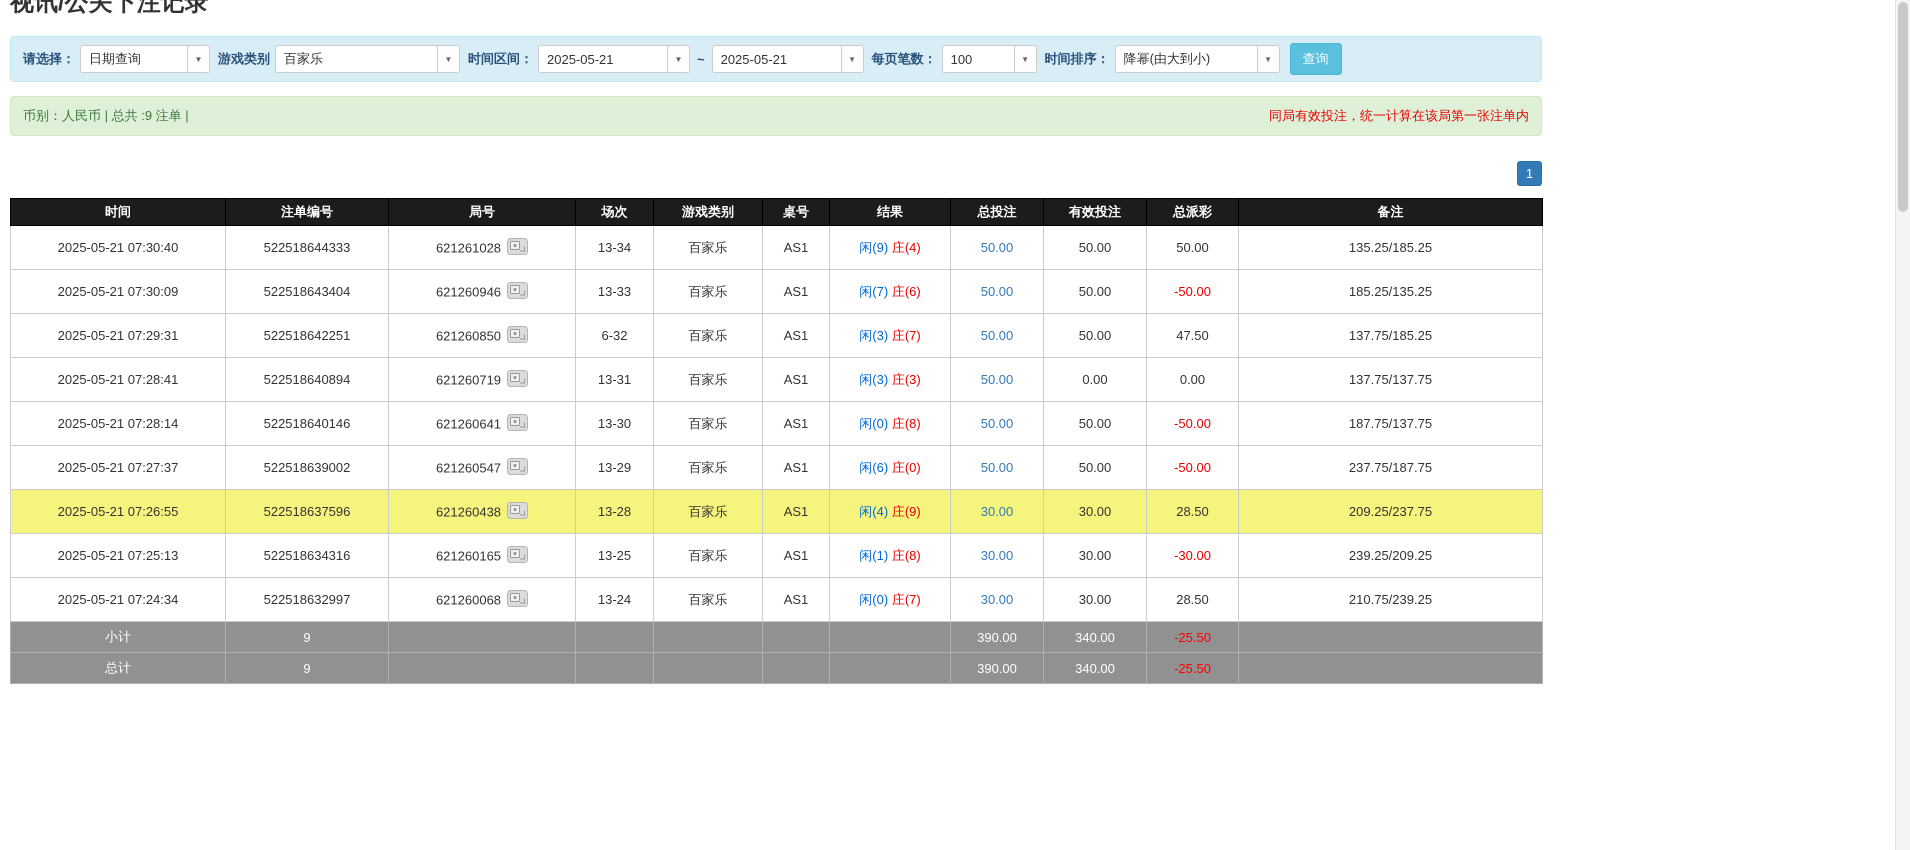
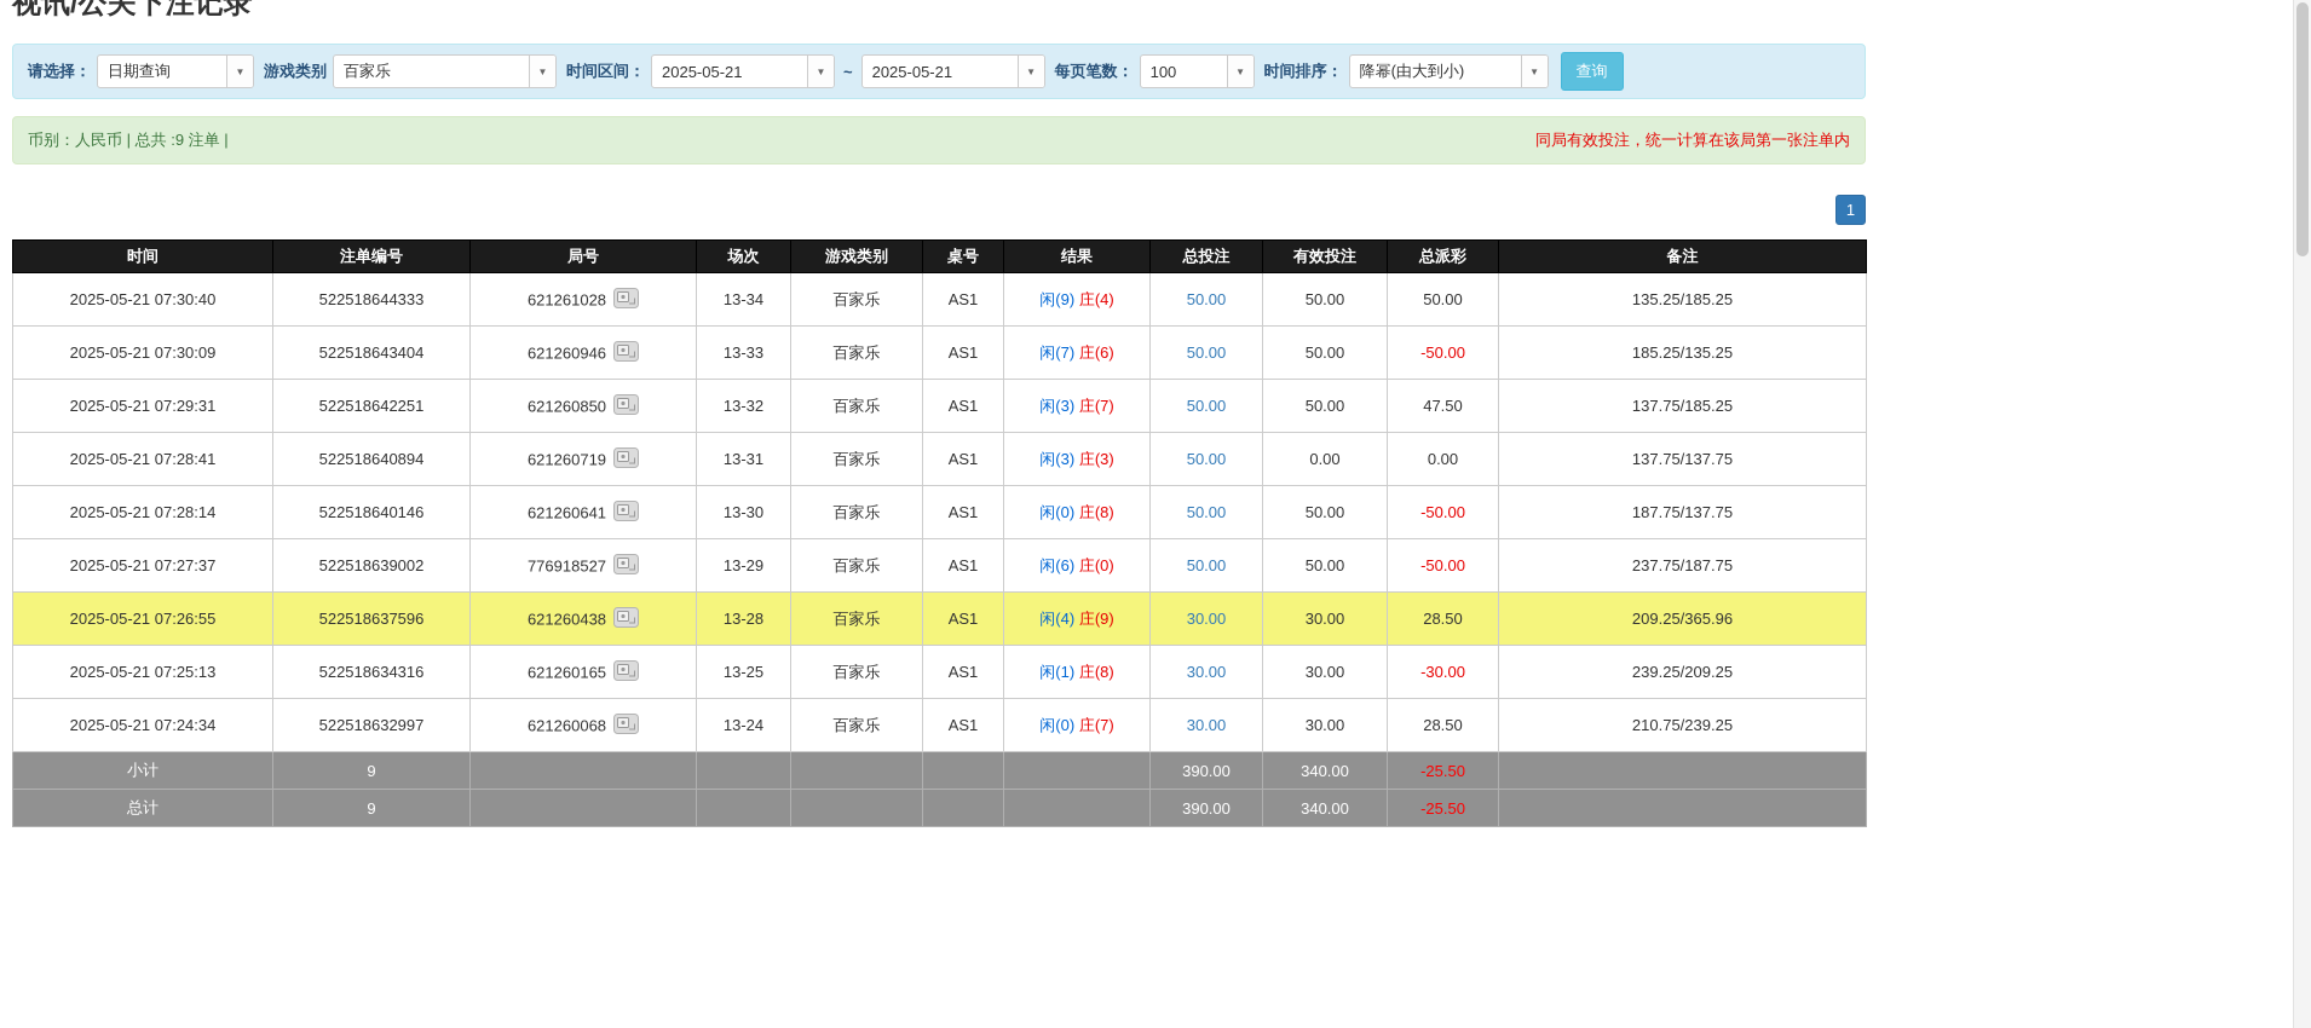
  视讯/公关下注记录
  请选择：
  日期查询
  ▼
  游戏类别
  百家乐
  ▼
  时间区间：
  2025-05-21
  ▼
  ~
  2025-05-21
  ▼
  每页笔数：
  100
  ▼
  时间排序：
  降幂(由大到小)
  ▼
  查询
  币别：人民币 | 总共 :9 注单 |
  同局有效投注，统一计算在该局第一张注单内
  1
  时间	注单编号	局号	场次	游戏类别	桌号	结果	总投注	有效投注	总派彩	备注
  2025-05-21 07:30:40	522518644333	621261028	13-34	百家乐	AS1	闲(9) 庄(4)	50.00	50.00	50.00	135.25/185.25
  2025-05-21 07:30:09	522518643404	621260946	13-33	百家乐	AS1	闲(7) 庄(6)	50.00	50.00	-50.00	185.25/135.25
- 2025-05-21 07:29:31	522518642251	621260850	6-32	百家乐	AS1	闲(3) 庄(7)	50.00	50.00	47.50	137.75/185.25
+ 2025-05-21 07:29:31	522518642251	621260850	13-32	百家乐	AS1	闲(3) 庄(7)	50.00	50.00	47.50	137.75/185.25
  2025-05-21 07:28:41	522518640894	621260719	13-31	百家乐	AS1	闲(3) 庄(3)	50.00	0.00	0.00	137.75/137.75
  2025-05-21 07:28:14	522518640146	621260641	13-30	百家乐	AS1	闲(0) 庄(8)	50.00	50.00	-50.00	187.75/137.75
- 2025-05-21 07:27:37	522518639002	621260547	13-29	百家乐	AS1	闲(6) 庄(0)	50.00	50.00	-50.00	237.75/187.75
+ 2025-05-21 07:27:37	522518639002	776918527	13-29	百家乐	AS1	闲(6) 庄(0)	50.00	50.00	-50.00	237.75/187.75
- 2025-05-21 07:26:55	522518637596	621260438	13-28	百家乐	AS1	闲(4) 庄(9)	30.00	30.00	28.50	209.25/237.75
+ 2025-05-21 07:26:55	522518637596	621260438	13-28	百家乐	AS1	闲(4) 庄(9)	30.00	30.00	28.50	209.25/365.96
  2025-05-21 07:25:13	522518634316	621260165	13-25	百家乐	AS1	闲(1) 庄(8)	30.00	30.00	-30.00	239.25/209.25
  2025-05-21 07:24:34	522518632997	621260068	13-24	百家乐	AS1	闲(0) 庄(7)	30.00	30.00	28.50	210.75/239.25
  小计	9						390.00	340.00	-25.50
  总计	9						390.00	340.00	-25.50
